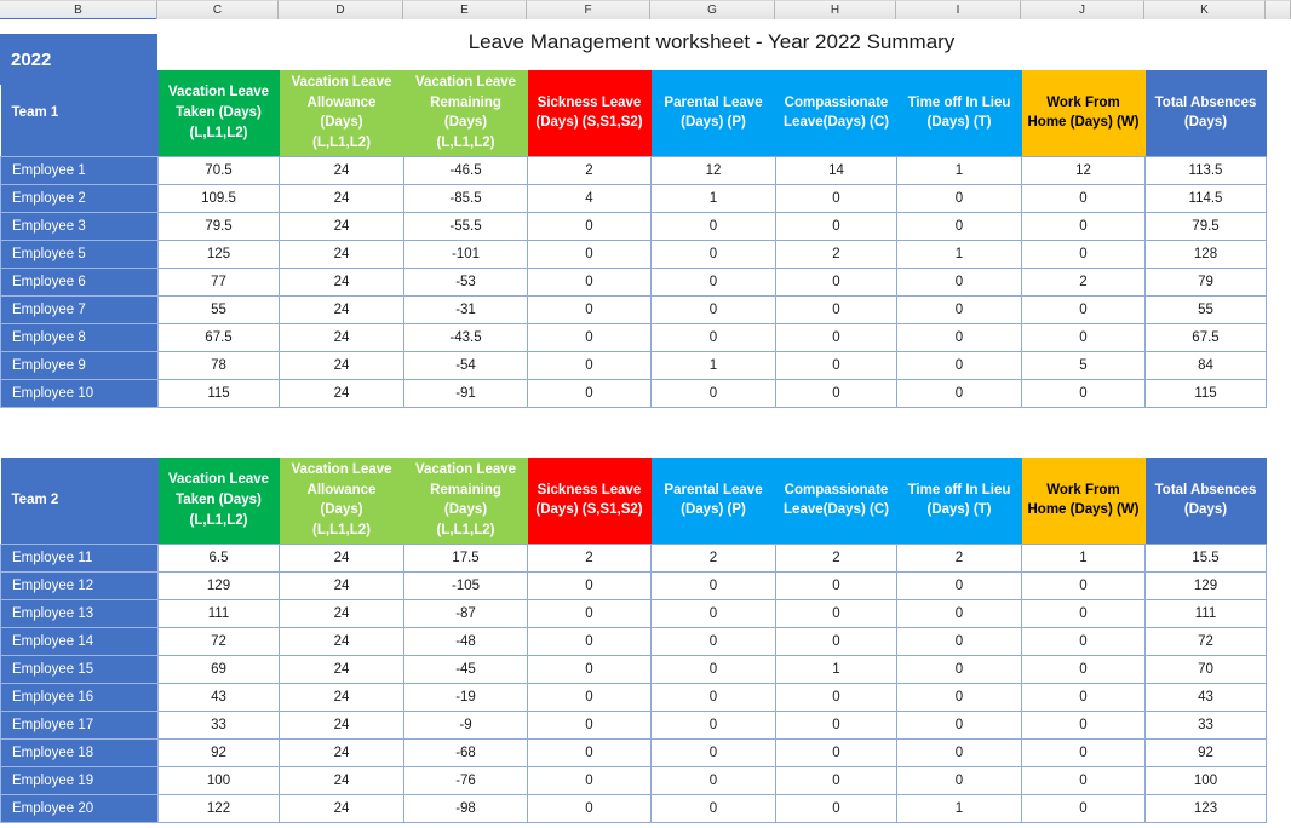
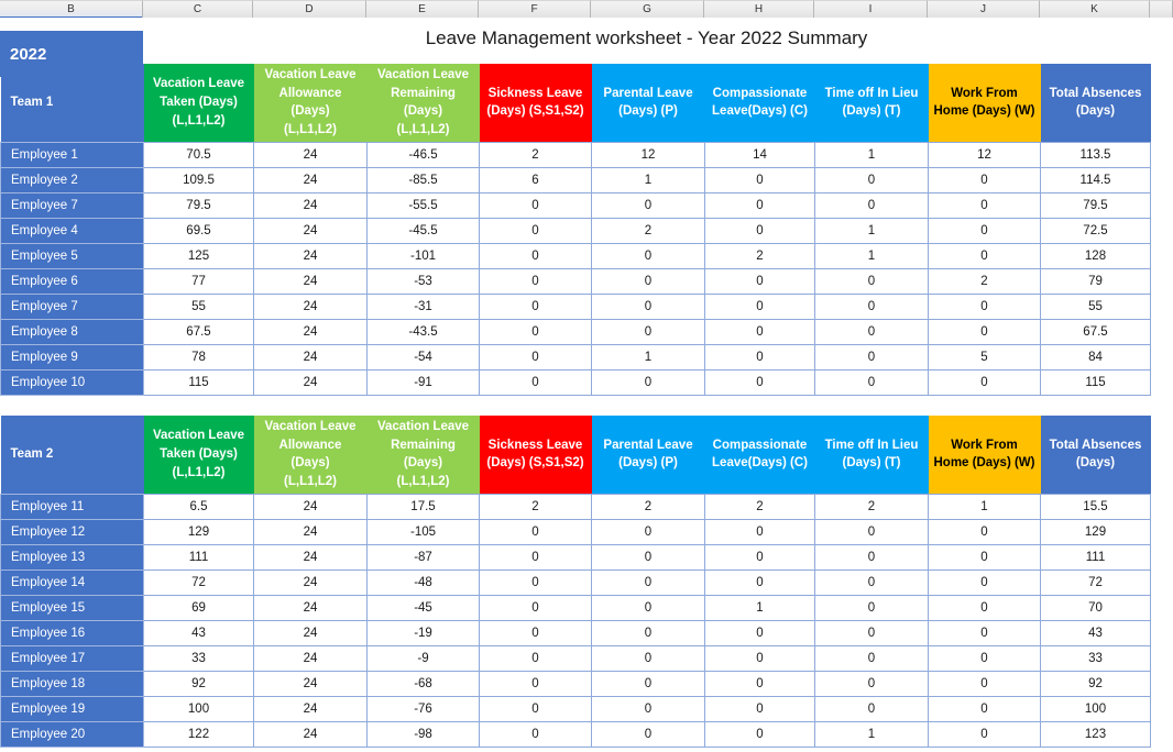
  B
  C
  D
  E
  F
  G
  H
  I
  J
  K
  2022
  Leave Management worksheet - Year 2022 Summary
  Team 1	Vacation Leave Taken (Days) (L,L1,L2)	Vacation Leave Allowance (Days) (L,L1,L2)	Vacation Leave Remaining (Days) (L,L1,L2)	Sickness Leave (Days) (S,S1,S2)	Parental Leave (Days) (P)	Compassionate Leave(Days) (C)	Time off In Lieu (Days) (T)	Work From Home (Days) (W)	Total Absences (Days)
  Employee 1	70.5	24	-46.5	2	12	14	1	12	113.5
- Employee 2	109.5	24	-85.5	4	1	0	0	0	114.5
+ Employee 2	109.5	24	-85.5	6	1	0	0	0	114.5
- Employee 3	79.5	24	-55.5	0	0	0	0	0	79.5
+ Employee 7	79.5	24	-55.5	0	0	0	0	0	79.5
+ Employee 4	69.5	24	-45.5	0	2	0	1	0	72.5
  Employee 5	125	24	-101	0	0	2	1	0	128
  Employee 6	77	24	-53	0	0	0	0	2	79
  Employee 7	55	24	-31	0	0	0	0	0	55
  Employee 8	67.5	24	-43.5	0	0	0	0	0	67.5
  Employee 9	78	24	-54	0	1	0	0	5	84
  Employee 10	115	24	-91	0	0	0	0	0	115
  Team 2	Vacation Leave Taken (Days) (L,L1,L2)	Vacation Leave Allowance (Days) (L,L1,L2)	Vacation Leave Remaining (Days) (L,L1,L2)	Sickness Leave (Days) (S,S1,S2)	Parental Leave (Days) (P)	Compassionate Leave(Days) (C)	Time off In Lieu (Days) (T)	Work From Home (Days) (W)	Total Absences (Days)
  Employee 11	6.5	24	17.5	2	2	2	2	1	15.5
  Employee 12	129	24	-105	0	0	0	0	0	129
  Employee 13	111	24	-87	0	0	0	0	0	111
  Employee 14	72	24	-48	0	0	0	0	0	72
  Employee 15	69	24	-45	0	0	1	0	0	70
  Employee 16	43	24	-19	0	0	0	0	0	43
  Employee 17	33	24	-9	0	0	0	0	0	33
  Employee 18	92	24	-68	0	0	0	0	0	92
  Employee 19	100	24	-76	0	0	0	0	0	100
  Employee 20	122	24	-98	0	0	0	1	0	123
